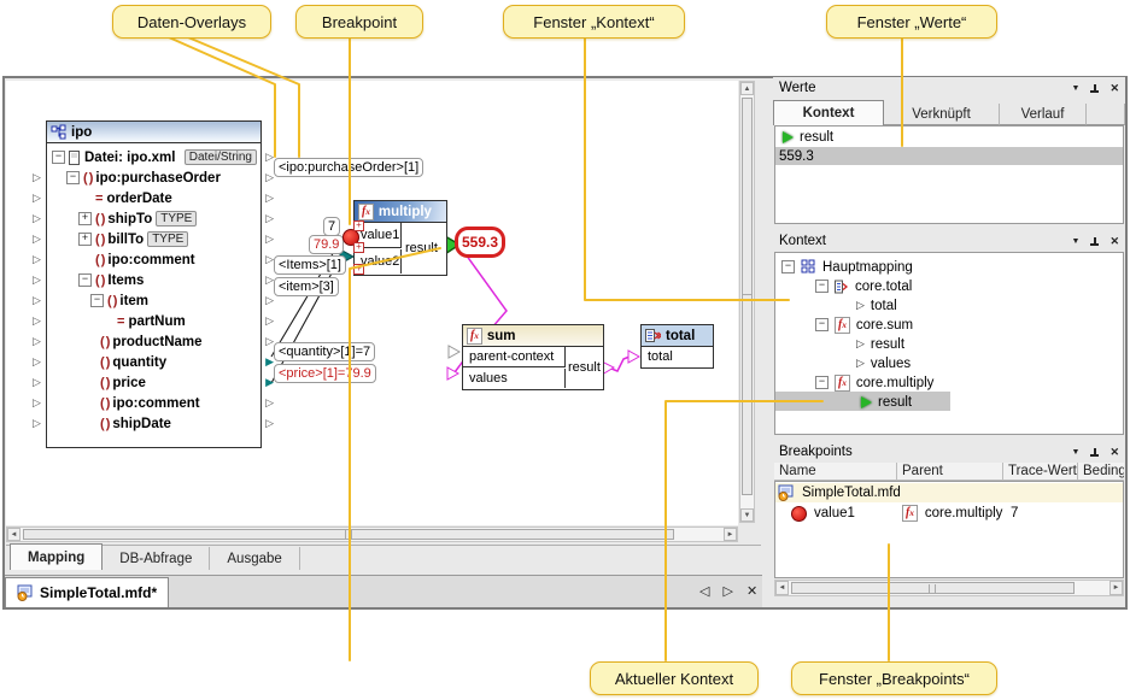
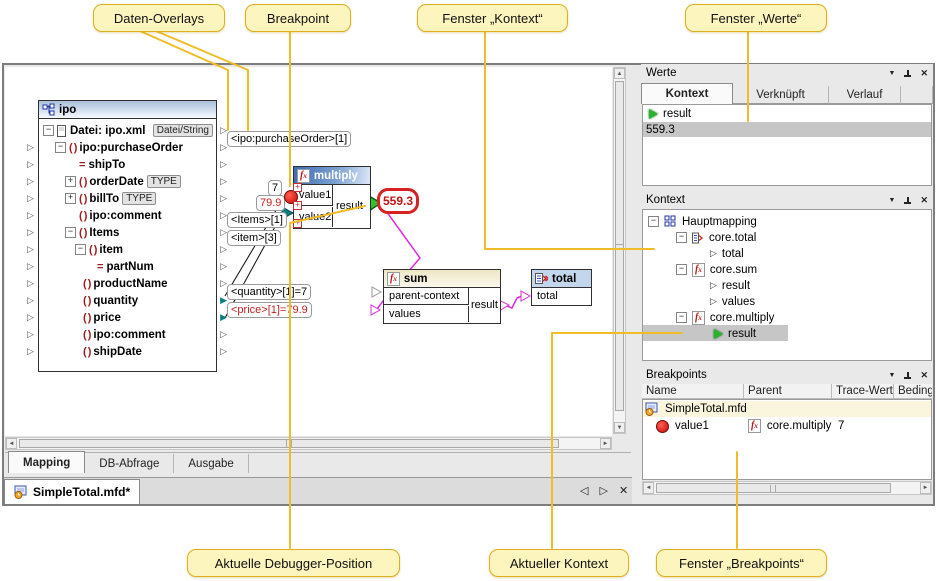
  ipo
  Datei: ipo.xml
  Datei/String
  ( )
  ipo:purchaseOrder
  =
- orderDate
+ shipTo
  ( )
- shipTo
+ orderDate
  TYPE
  ( )
  billTo
  TYPE
  ( )
  ipo:comment
  ( )
  Items
  ( )
  item
  =
  partNum
  ( )
  productName
  ( )
  quantity
  ( )
  price
  ( )
  ipo:comment
  ( )
  shipDate
  fx
  multiply
  value1
  vale2
  resul
  +
  +
  +
  fx
  sum
  parent-context
  values
  result
  total
  total
  <ipo:purchaseOrder>[1]
  7
  79.9
  <Items>[1]
  <item>[3]
  <quantity>[1]=7
  <price>[1]=9.9
  559.3
  Mapping
  DB-Abfrage
  Ausgabe
  SimpleTotal.mfd*
  ◁
  ▷
  ✕
  Werte
  ✕
  Kontext
  Verknüpft
  Verlauf
  result
  559.3
  Kontext
  ✕
  Hauptmapping
  core.total
  total
  fx
  core.sum
  result
  values
  fx
  core.multiply
  result
  Breakpoints
  ✕
  Name
  Parent
  Trace-Wert
  SimpleTotal.mfd
  value1
  fx
  core.multiply
  7
  Daten-Overlays
  Breakpoint
  Fenster „Kontext“
  Fenster „Werte“
+ Aktuelle Debugger-Position
  Aktueller Kontext
  Fenster „Breakpoints“
